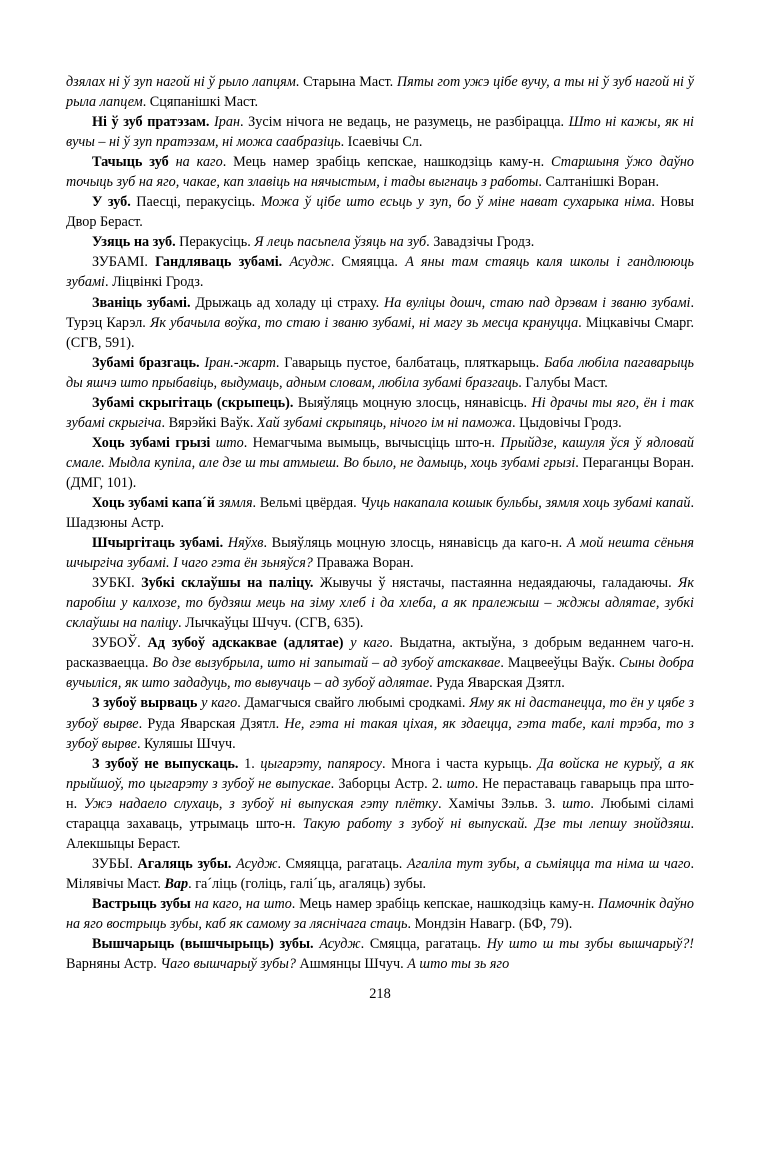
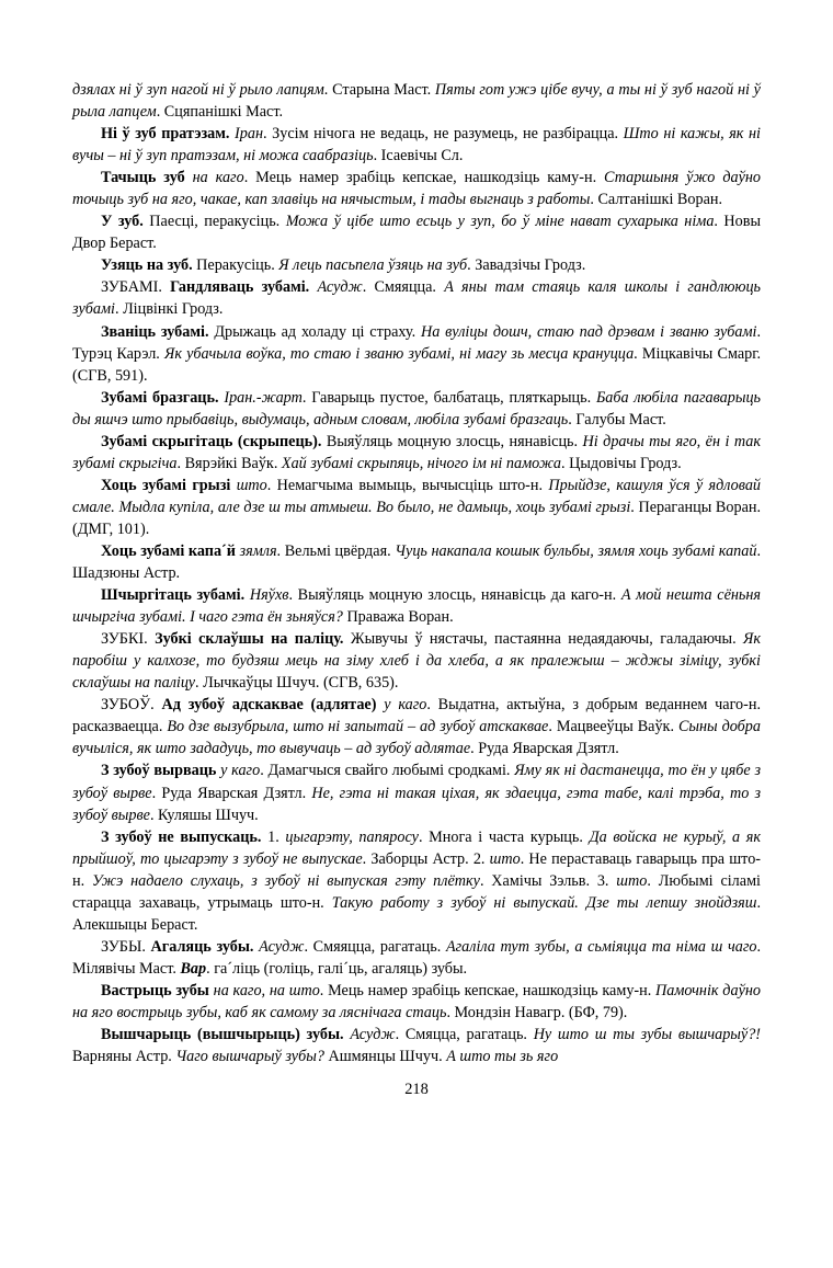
  дзялах ні ў зуп нагой ні ў рыло лапцям. Старына Маст. Пяты гот ужэ цібе вучу, а ты ні ў зуб нагой ні ў рыла лапцем. Сцяпанішкі Маст.
  Ні ў зуб пратэзам. Іран. Зусім нічога не ведаць, не разумець, не разбірацца. Што ні кажы, як ні вучы – ні ў зуп пратэзам, ні можа саабразіць. Ісаевічы Сл.
  Тачыць зуб на каго. Мець намер зрабіць кепскае, нашкодзіць каму-н. Старшыня ўжо даўно точыць зуб на яго, чакае, кап злавіць на нячыстым, і тады выгнаць з работы. Салтанішкі Воран.
  У зуб. Паесці, перакусіць. Можа ў цібе што есьць у зуп, бо ў міне нават сухарыка німа. Новы Двор Бераст.
  Узяць на зуб. Перакусіць. Я лець пасьпела ўзяць на зуб. Завадзічы Гродз.
  ЗУБАМІ. Гандляваць зубамі. Асудж. Смяяцца. А яны там стаяць каля школы і гандлююць зубамі. Ліцвінкі Гродз.
  Званіць зубамі. Дрыжаць ад холаду ці страху. На вуліцы дошч, стаю пад дрэвам і званю зубамі. Турэц Карэл. Як убачыла воўка, то стаю і званю зубамі, ні магу зь месца крануцца. Міцкавічы Смарг. (СГВ, 591).
  Зубамі бразгаць. Іран.-жарт. Гаварыць пустое, балбатаць, пляткарыць. Баба любіла пагаварыць ды яшчэ што прыбавіць, выдумаць, адным словам, любіла зубамі бразгаць. Галубы Маст.
  Зубамі скрыгітаць (скрыпець). Выяўляць моцную злосць, нянавісць. Ні драчы ты яго, ён і так зубамі скрыгіча. Вярэйкі Ваўк. Хай зубамі скрыпяць, нічого ім ні паможа. Цыдовічы Гродз.
  Хоць зубамі грызі што. Немагчыма вымыць, вычысціць што-н. Прыйдзе, кашуля ўся ў ядловай смале. Мыдла купіла, але дзе ш ты атмыеш. Во было, не дамыць, хоць зубамі грызі. Пераганцы Воран. (ДМГ, 101).
  Хоць зубамі капа´й зямля. Вельмі цвёрдая. Чуць накапала кошык бульбы, зямля хоць зубамі капай. Шадзюны Астр.
  Шчыргітаць зубамі. Няўхв. Выяўляць моцную злосць, нянавісць да каго-н. А мой нешта сёньня шчыргіча зубамі. І чаго гэта ён зьняўся? Праважа Воран.
- ЗУБКІ. Зубкі склаўшы на паліцу. Жывучы ў нястачы, пастаянна недаядаючы, галадаючы. Як паробіш у калхозе, то будзяш мець на зіму хлеб і да хлеба, а як пралежыш – жджы адлятае, зубкі склаўшы на паліцу. Лычкаўцы Шчуч. (СГВ, 635).
+ ЗУБКІ. Зубкі склаўшы на паліцу. Жывучы ў нястачы, пастаянна недаядаючы, галадаючы. Як паробіш у калхозе, то будзяш мець на зіму хлеб і да хлеба, а як пралежыш – жджы зіміцу, зубкі склаўшы на паліцу. Лычкаўцы Шчуч. (СГВ, 635).
  ЗУБОЎ. Ад зубоў адскаквае (адлятае) у каго. Выдатна, актыўна, з добрым веданнем чаго-н. расказваецца. Во дзе вызубрыла, што ні запытай – ад зубоў атскаквае. Мацвееўцы Ваўк. Сыны добра вучыліся, як што зададуць, то вывучаць – ад зубоў адлятае. Руда Яварская Дзятл.
  З зубоў вырваць у каго. Дамагчыся свайго любымі сродкамі. Яму як ні дастанецца, то ён у цябе з зубоў вырве. Руда Яварская Дзятл. Не, гэта ні такая ціхая, як здаецца, гэта табе, калі трэба, то з зубоў вырве. Куляшы Шчуч.
  З зубоў не выпускаць. 1. цыгарэту, папяросу. Многа і часта курыць. Да войска не курыў, а як прыйшоў, то цыгарэту з зубоў не выпускае. Заборцы Астр. 2. што. Не пераставаць гаварыць пра што-н. Ужэ надаело слухаць, з зубоў ні выпуская гэту плётку. Хамічы Зэльв. 3. што. Любымі сіламі старацца захаваць, утрымаць што-н. Такую работу з зубоў ні выпускай. Дзе ты лепшу знойдзяш. Алекшыцы Бераст.
  ЗУБЫ. Агаляць зубы. Асудж. Смяяцца, рагатаць. Агаліла тут зубы, а сьміяцца та німа ш чаго. Мілявічы Маст. Вар. га´ліць (голіць, галі´ць, агаляць) зубы.
  Вастрыць зубы на каго, на што. Мець намер зрабіць кепскае, нашкодзіць каму-н. Памочнік даўно на яго вострыць зубы, каб як самому за ляснічага стаць. Мондзін Навагр. (БФ, 79).
  Вышчарыць (вышчырыць) зубы. Асудж. Смяцца, рагатаць. Ну што ш ты зубы вышчарыў?! Варняны Астр. Чаго вышчарыў зубы? Ашмянцы Шчуч. А што ты зь яго
  218
